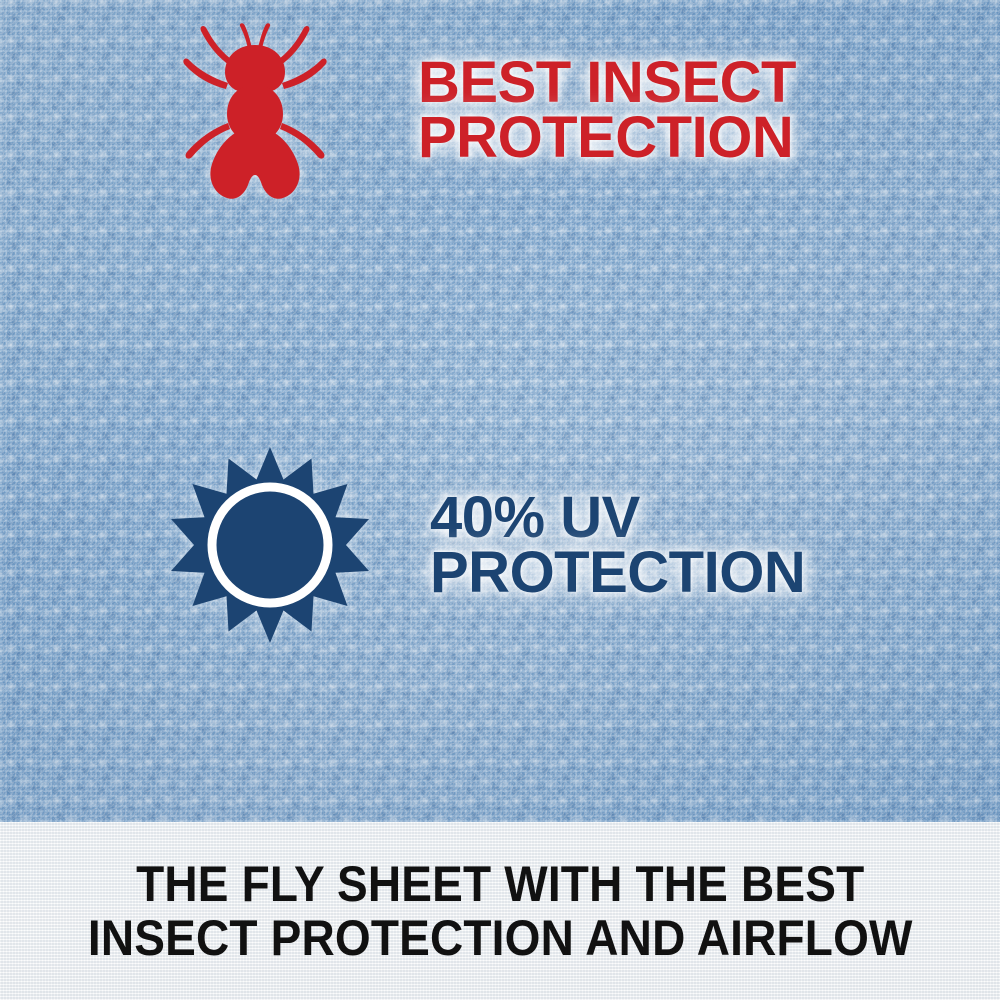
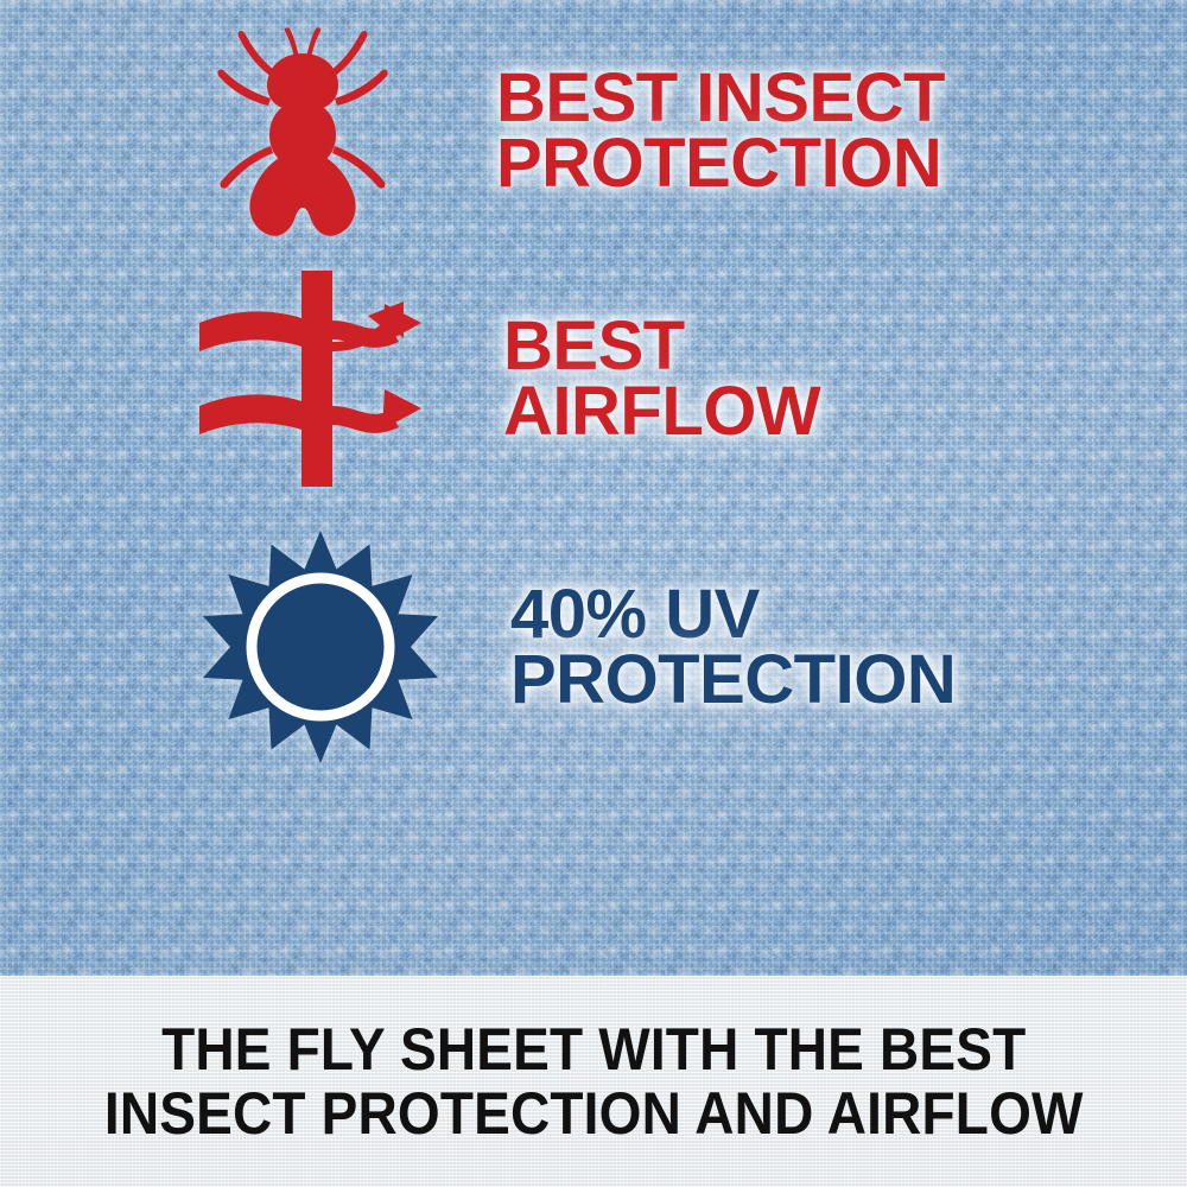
  BEST INSECT
  PROTECTION
+ BEST
+ AIRFLOW
  40% UV
  PROTECTION
  THE FLY SHEET WITH THE BEST
  INSECT PROTECTION AND AIRFLOW
